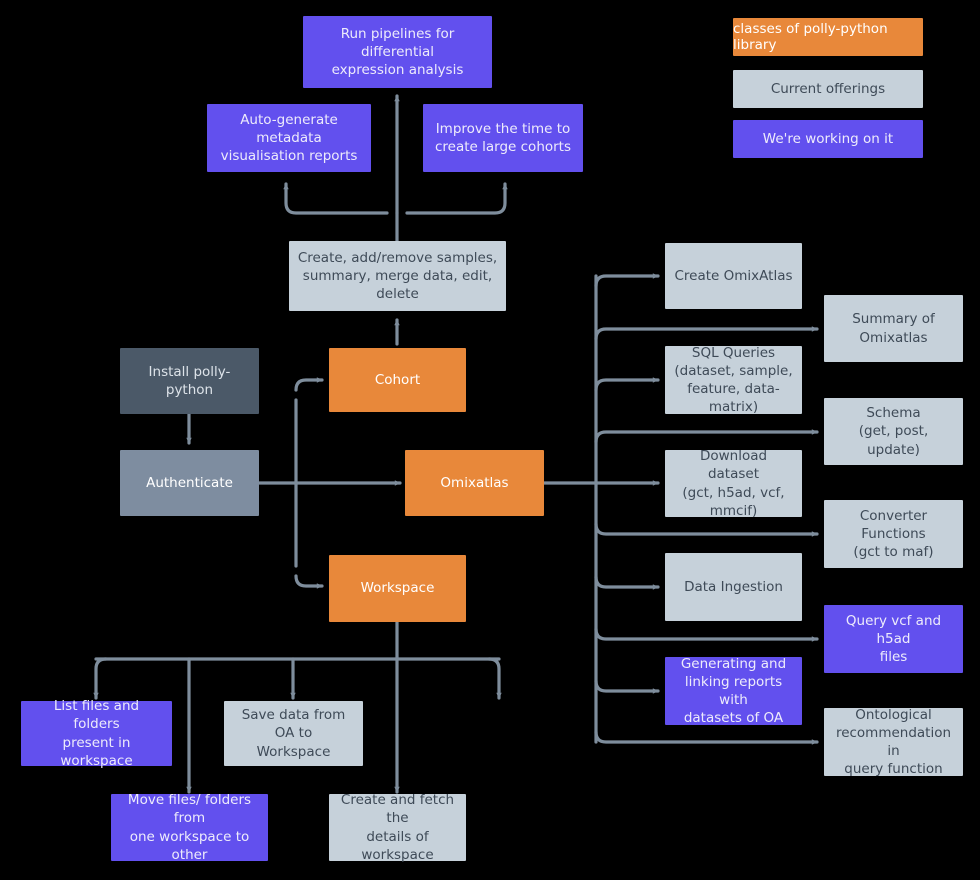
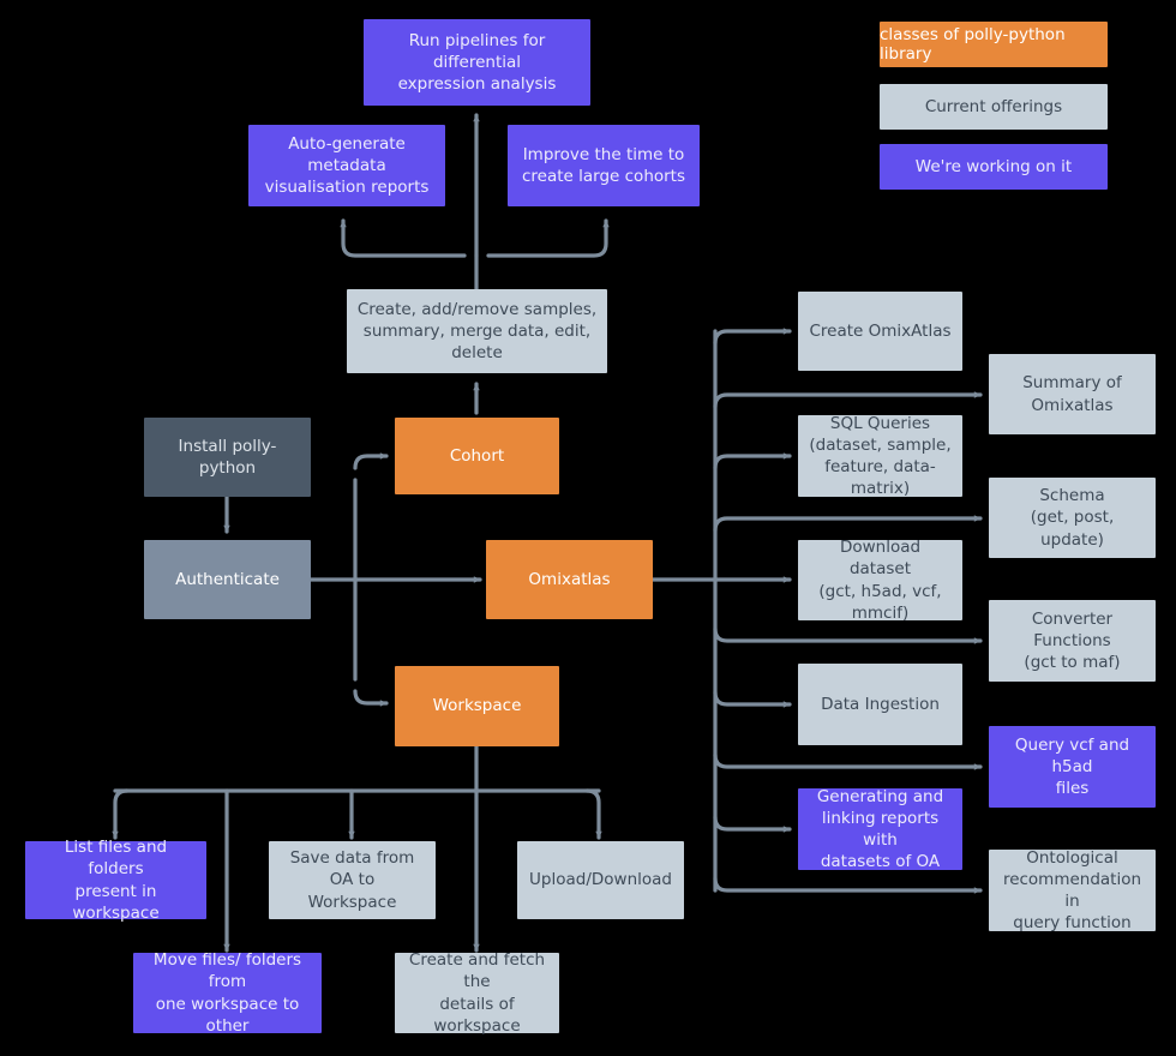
  classes of polly-python library
  Current offerings
  We're working on it
  Run pipelines for differential
  expression analysis
  Auto-generate metadata
  visualisation reports
  Improve the time to
  create large cohorts
  Create, add/remove samples,
  summary, merge data, edit, delete
  Install polly-python
  Authenticate
  Cohort
  Omixatlas
  Workspace
  Create OmixAtlas
  SQL Queries
  (dataset, sample,
  feature, data-matrix)
  Download dataset
  (gct, h5ad, vcf,
  mmcif)
  Data Ingestion
  Generating and
  linking reports with
  datasets of OA
  Summary of
  Omixatlas
  Schema
  (get, post, update)
  Converter Functions
  (gct to maf)
  Query vcf and h5ad
  files
  Ontological
  recommendation in
  query function
  List files and folders
  present in workspace
  Move files/ folders from
  one workspace to other
  Save data from OA to
  Workspace
  Create and fetch the
  details of workspace
+ Upload/Download
